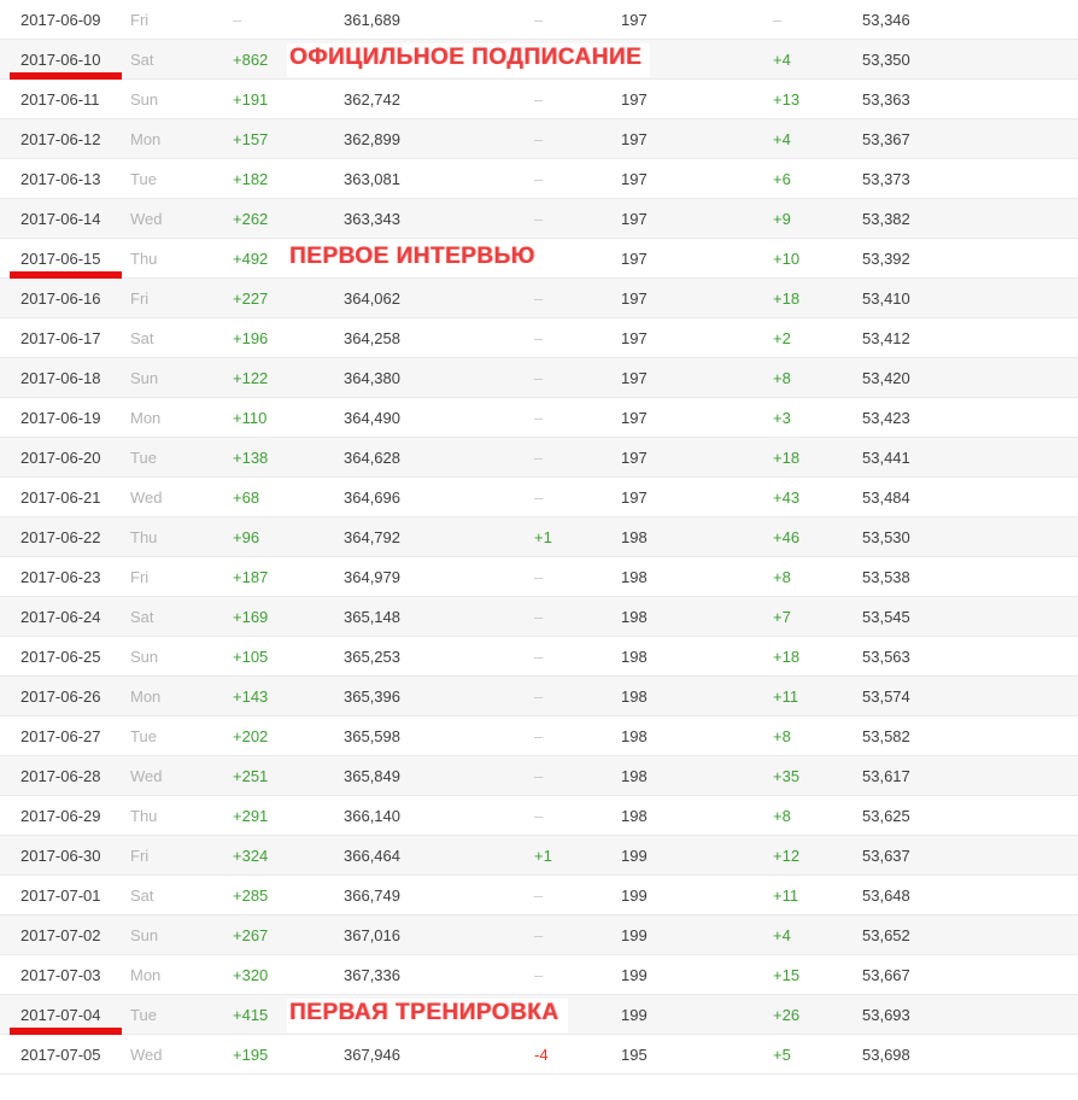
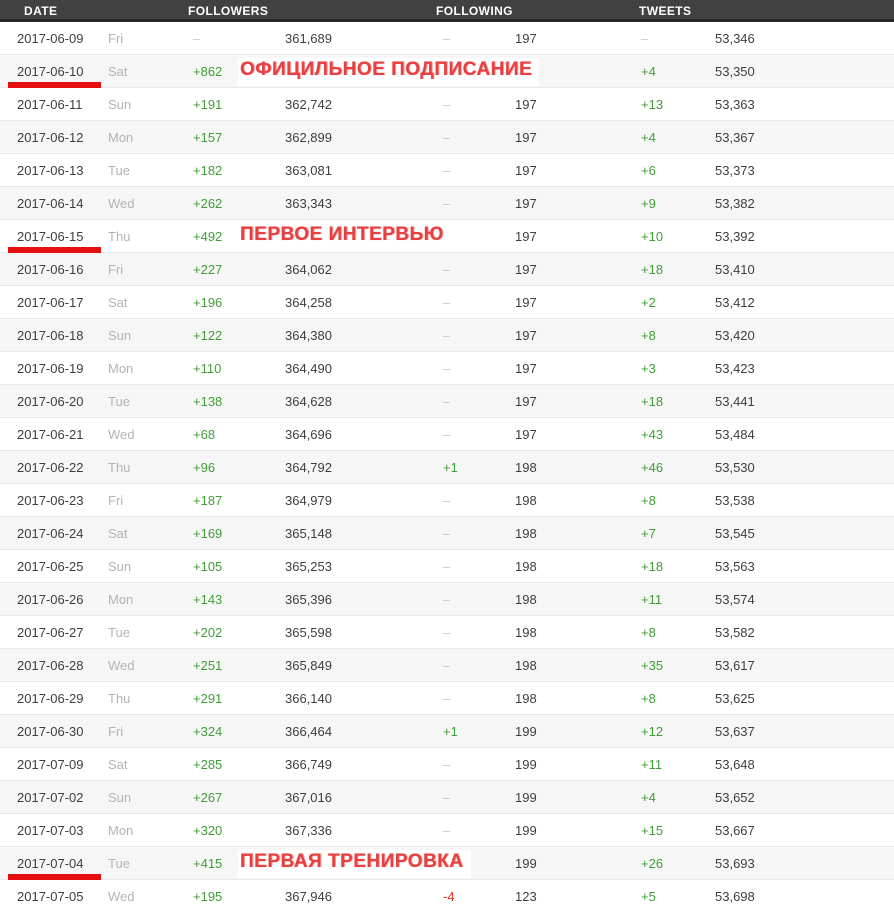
+ DATE
+ FOLLOWERS
+ FOLLOWING
+ TWEETS
  2017-06-09
  Fri
  –
  361,689
  –
  197
  –
  53,346
  2017-06-10
  Sat
  +862
  +4
  53,350
  ОФИЦИЛЬНОЕ ПОДПИСАНИЕ
  2017-06-11
  Sun
  +191
  362,742
  –
  197
  +13
  53,363
  2017-06-12
  Mon
  +157
  362,899
  –
  197
  +4
  53,367
  2017-06-13
  Tue
  +182
  363,081
  –
  197
  +6
  53,373
  2017-06-14
  Wed
  +262
  363,343
  –
  197
  +9
  53,382
  2017-06-15
  Thu
  +492
  197
  +10
  53,392
  ПЕРВОЕ ИНТЕРВЬЮ
  2017-06-16
  Fri
  +227
  364,062
  –
  197
  +18
  53,410
  2017-06-17
  Sat
  +196
  364,258
  –
  197
  +2
  53,412
  2017-06-18
  Sun
  +122
  364,380
  –
  197
  +8
  53,420
  2017-06-19
  Mon
  +110
  364,490
  –
  197
  +3
  53,423
  2017-06-20
  Tue
  +138
  364,628
  –
  197
  +18
  53,441
  2017-06-21
  Wed
  +68
  364,696
  –
  197
  +43
  53,484
  2017-06-22
  Thu
  +96
  364,792
  +1
  198
  +46
  53,530
  2017-06-23
  Fri
  +187
  364,979
  –
  198
  +8
  53,538
  2017-06-24
  Sat
  +169
  365,148
  –
  198
  +7
  53,545
  2017-06-25
  Sun
  +105
  365,253
  –
  198
  +18
  53,563
  2017-06-26
  Mon
  +143
  365,396
  –
  198
  +11
  53,574
  2017-06-27
  Tue
  +202
  365,598
  –
  198
  +8
  53,582
  2017-06-28
  Wed
  +251
  365,849
  –
  198
  +35
  53,617
  2017-06-29
  Thu
  +291
  366,140
  –
  198
  +8
  53,625
  2017-06-30
  Fri
  +324
  366,464
  +1
  199
  +12
  53,637
- 2017-07-01
+ 2017-07-09
  Sat
  +285
  366,749
  –
  199
  +11
  53,648
  2017-07-02
  Sun
  +267
  367,016
  –
  199
  +4
  53,652
  2017-07-03
  Mon
  +320
  367,336
  –
  199
  +15
  53,667
  2017-07-04
  Tue
  +415
  199
  +26
  53,693
  ПЕРВАЯ ТРЕНИРОВКА
  2017-07-05
  Wed
  +195
  367,946
  -4
- 195
+ 123
  +5
  53,698
